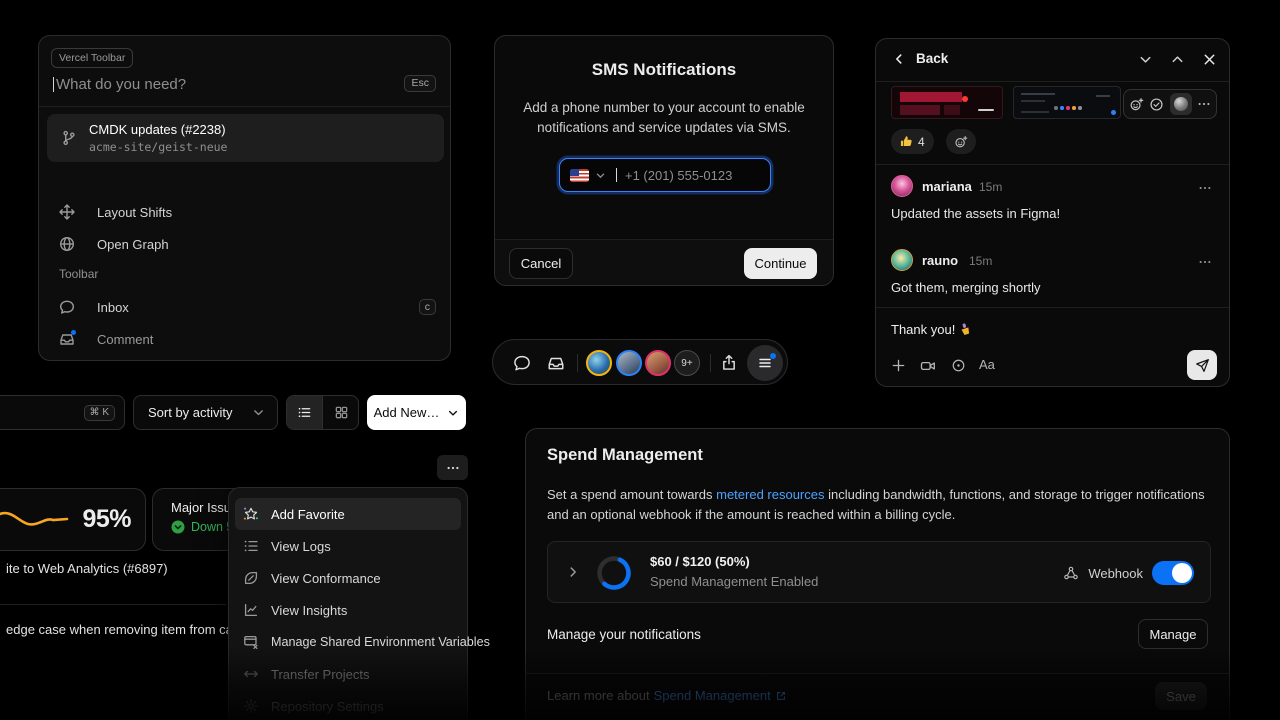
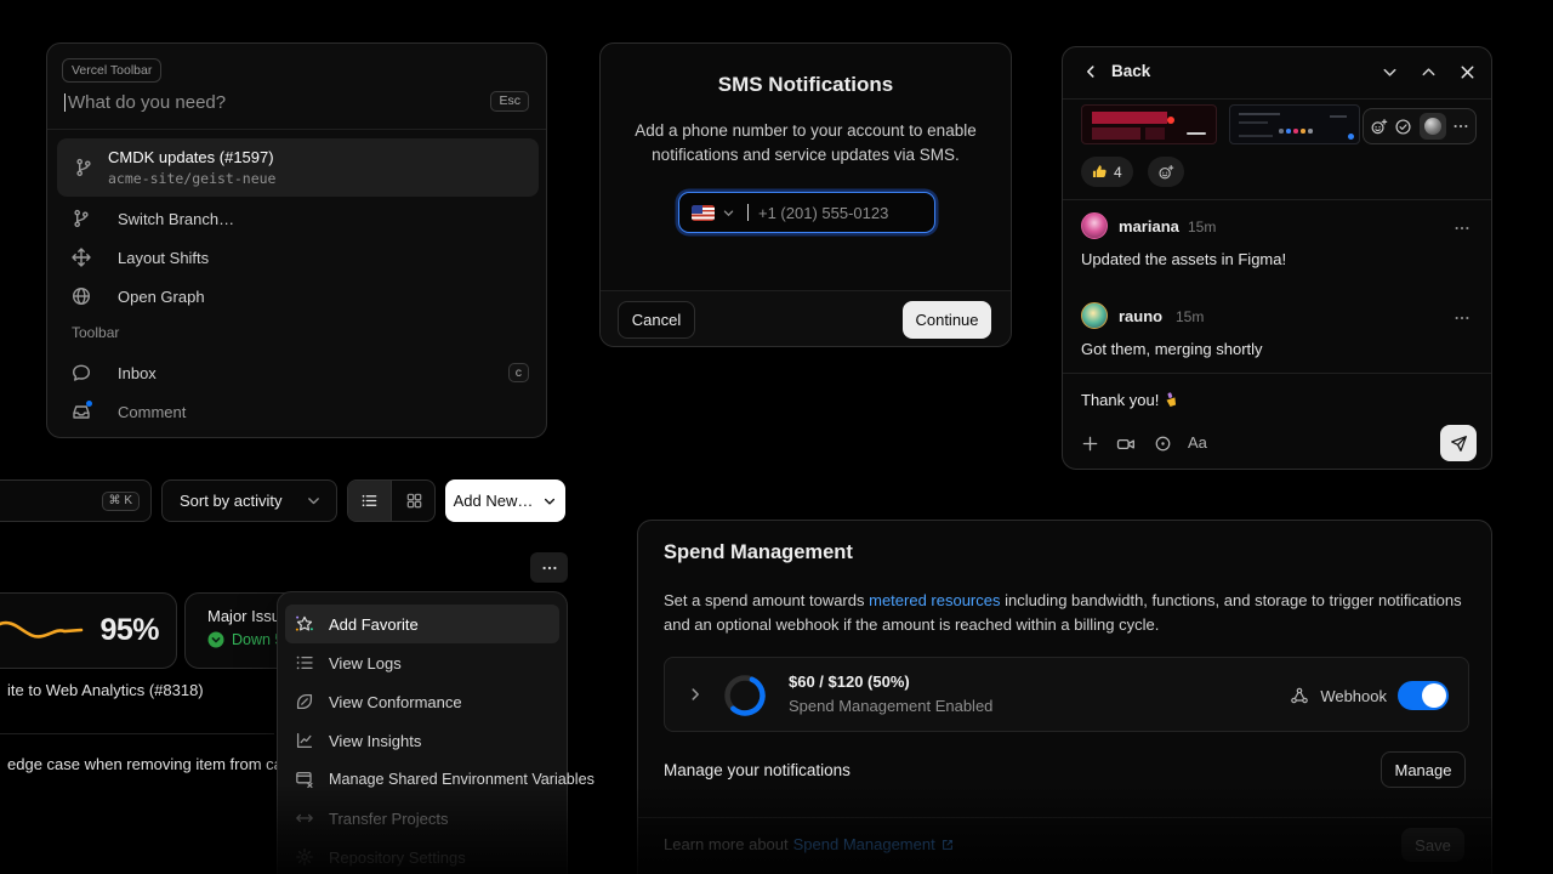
  Vercel Toolbar
  What do you need?
  Esc
- CMDK updates (#2238)
+ CMDK updates (#1597)
  acme-site/geist-neue
+ Switch Branch…
  Layout Shifts
  Open Graph
  Toolbar
  Inbox
  c
  Comment
  SMS Notifications
  Add a phone number to your account to enable notifications and service updates via SMS.
  +1 (201) 555-0123
  Cancel
  Continue
  Back
  4
  mariana
  15m
  Updated the assets in Figma!
  rauno
  15m
  Got them, merging shortly
  Thank you!
  Aa
- 9+
  ⌘ K
  Sort by activity
  Add New…
  95%
  Major Iss
- ite to Web Analytics (#6897)
+ ite to Web Analytics (#8318)
  edge case when removing item from c
  Add Favorite
  View Logs
  View Conformance
  View Insights
  Manage Shared Environment Variables
  Spend Management
  Set a spend amount towards metered resources including bandwidth, functions, and storage to trigger notifications and an optional webhook if the amount is reached within a billing cycle.
  $60 / $120 (50%)
  Spend Management Enabled
  Webhook
  Manage your notifications
  Manage
